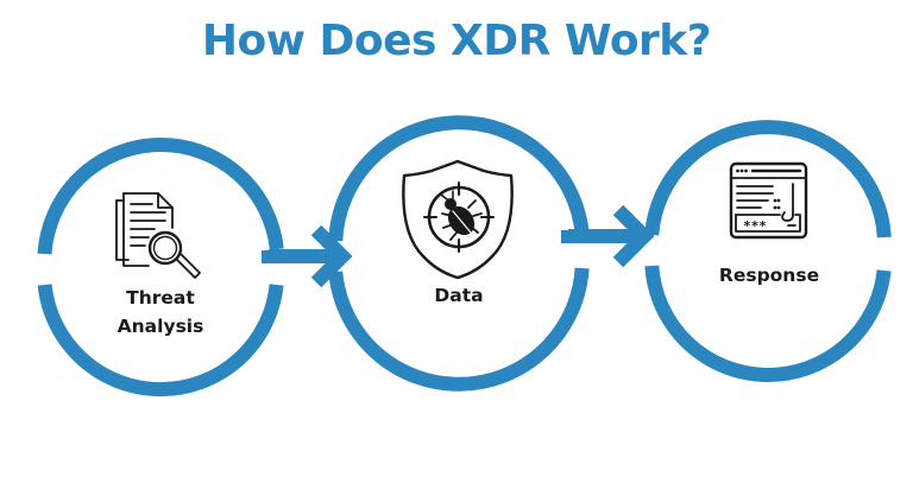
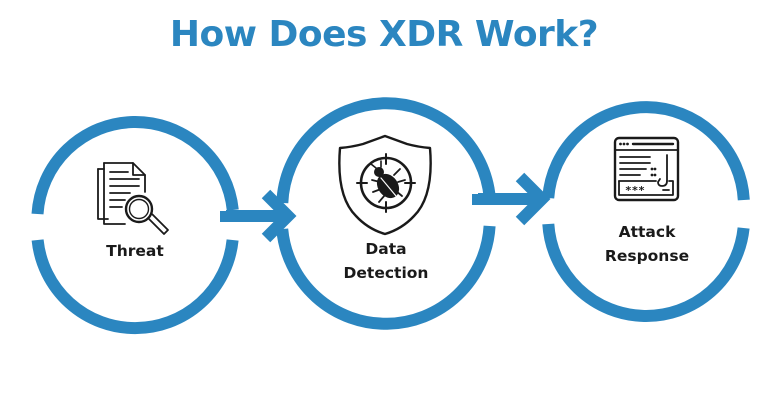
  How Does XDR Work?
  ***
  Threat
- Analysis
  Data
+ Detection
+ Attack
  Response
